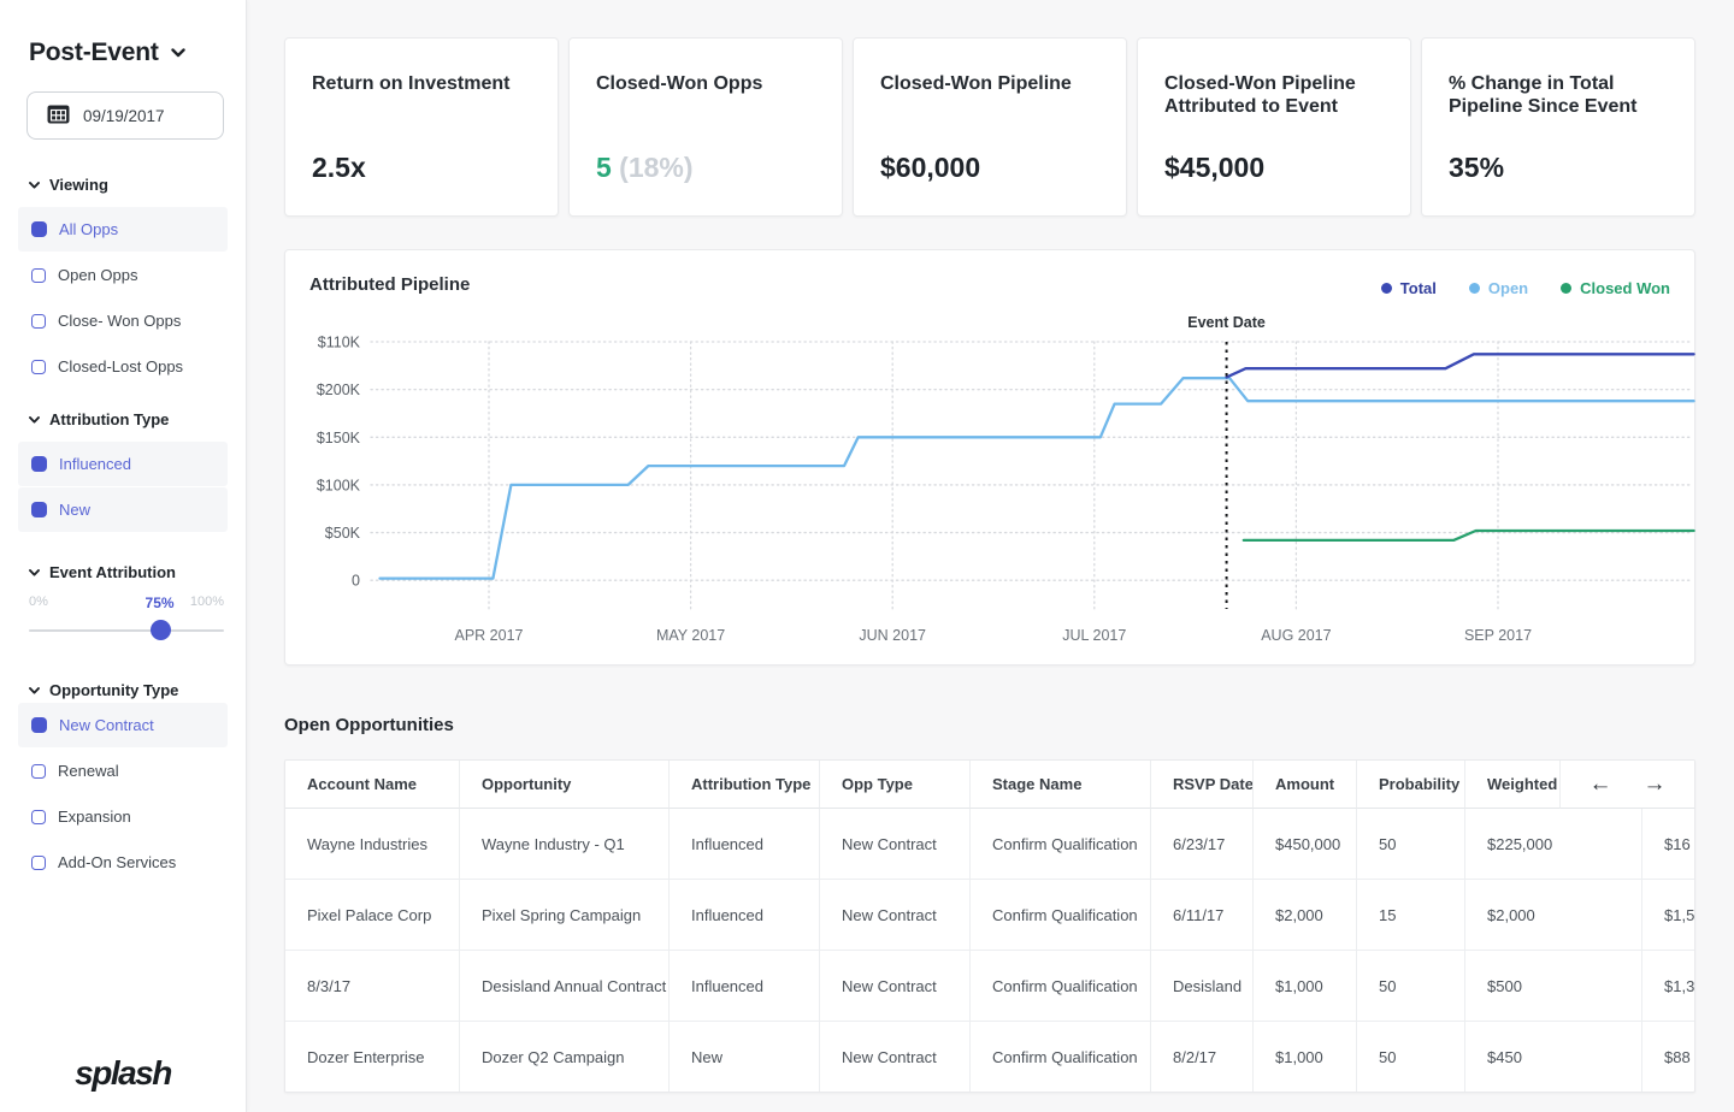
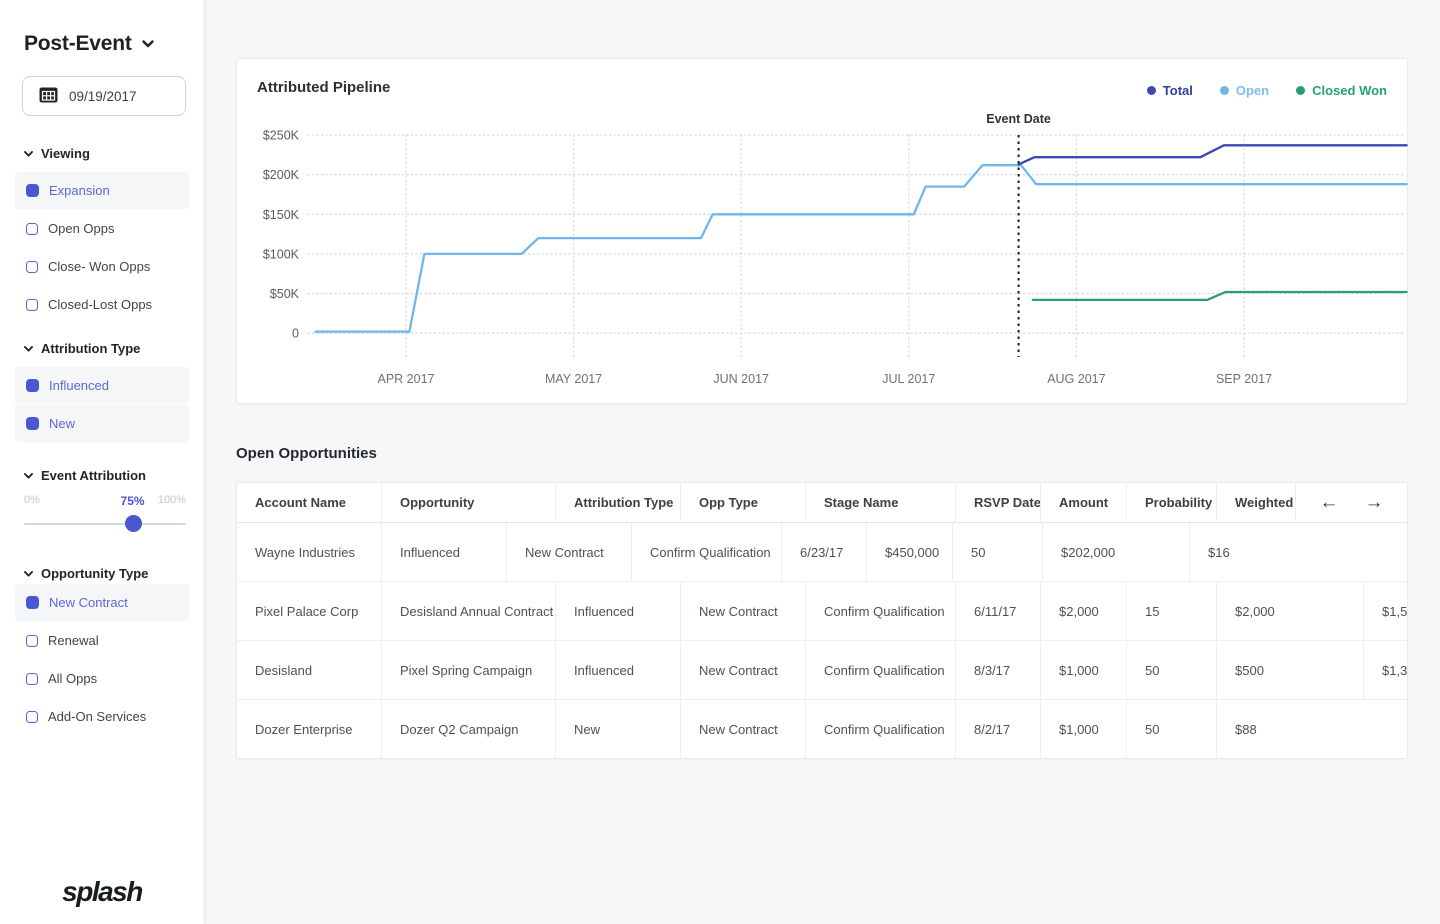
  Post-Event
  09/19/2017
  Viewing
- All Opps
+ Expansion
  Open Opps
  Close- Won Opps
  Closed-Lost Opps
  Attribution Type
  Influenced
  New
  Event Attribution
  0%
  75%
  100%
  Opportunity Type
  New Contract
  Renewal
- Expansion
+ All Opps
  Add-On Services
  splash
- Return on Investment
- 2.5x
- Closed-Won Opps
- 5 (18%)
- Closed-Won Pipeline
- $60,000
- Closed-Won Pipeline Attributed to Event
- $45,000
- % Change in Total Pipeline Since Event
- 35%
- $110K
+ $250K
  $200K
  $150K
  $100K
  $50K
  0
  APR 2017
  MAY 2017
  JUN 2017
  JUL 2017
  AUG 2017
  SEP 2017
  Event Date
  Attributed Pipeline
  Total
  Open
  Closed Won
  Open Opportunities
  Account Name
  Opportunity
  Attribution Type
  Opp Type
  Stage Name
  RSVP Date
  Amount
  Probability
  Wayne Industries
- Wayne Industry - Q1
  Influenced
  New Contract
  Confirm Qualification
  6/23/17
  $450,000
  50
- $225,000
+ $202,000
  $16
  Pixel Palace Corp
- Pixel Spring Campaign
+ Desisland Annual Contract
  Influenced
  New Contract
  Confirm Qualification
  6/11/17
  $2,000
  15
  $2,000
  $1,5
- 8/3/17
+ Desisland
- Desisland Annual Contract
+ Pixel Spring Campaign
  Influenced
  New Contract
  Confirm Qualification
- Desisland
+ 8/3/17
  $1,000
  50
  $500
  $1,3
  Dozer Enterprise
  Dozer Q2 Campaign
  New
  New Contract
  Confirm Qualification
  8/2/17
  $1,000
  50
- $450
  $88
  ←
  →
